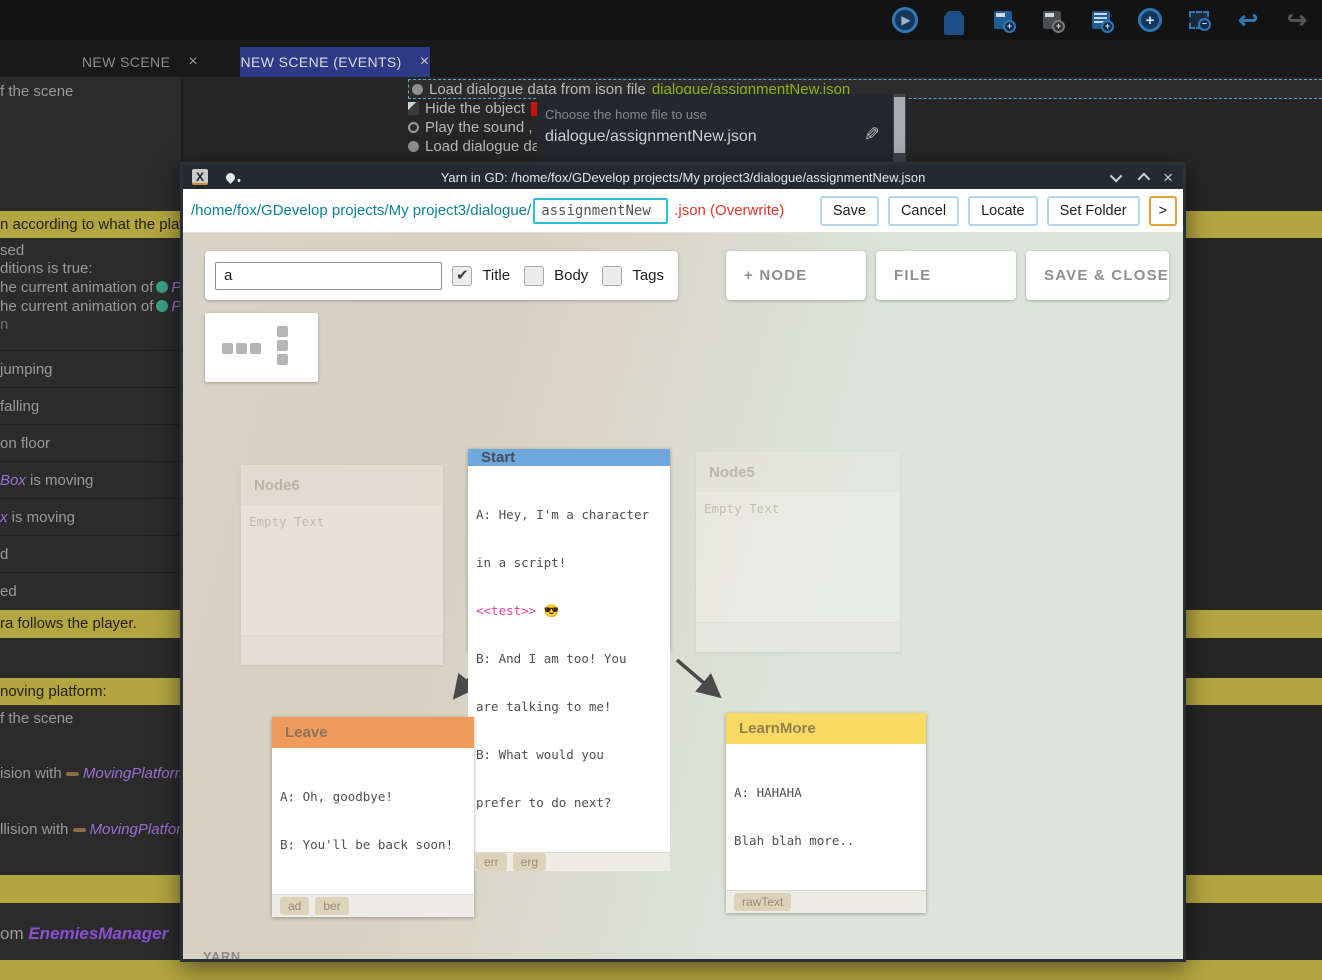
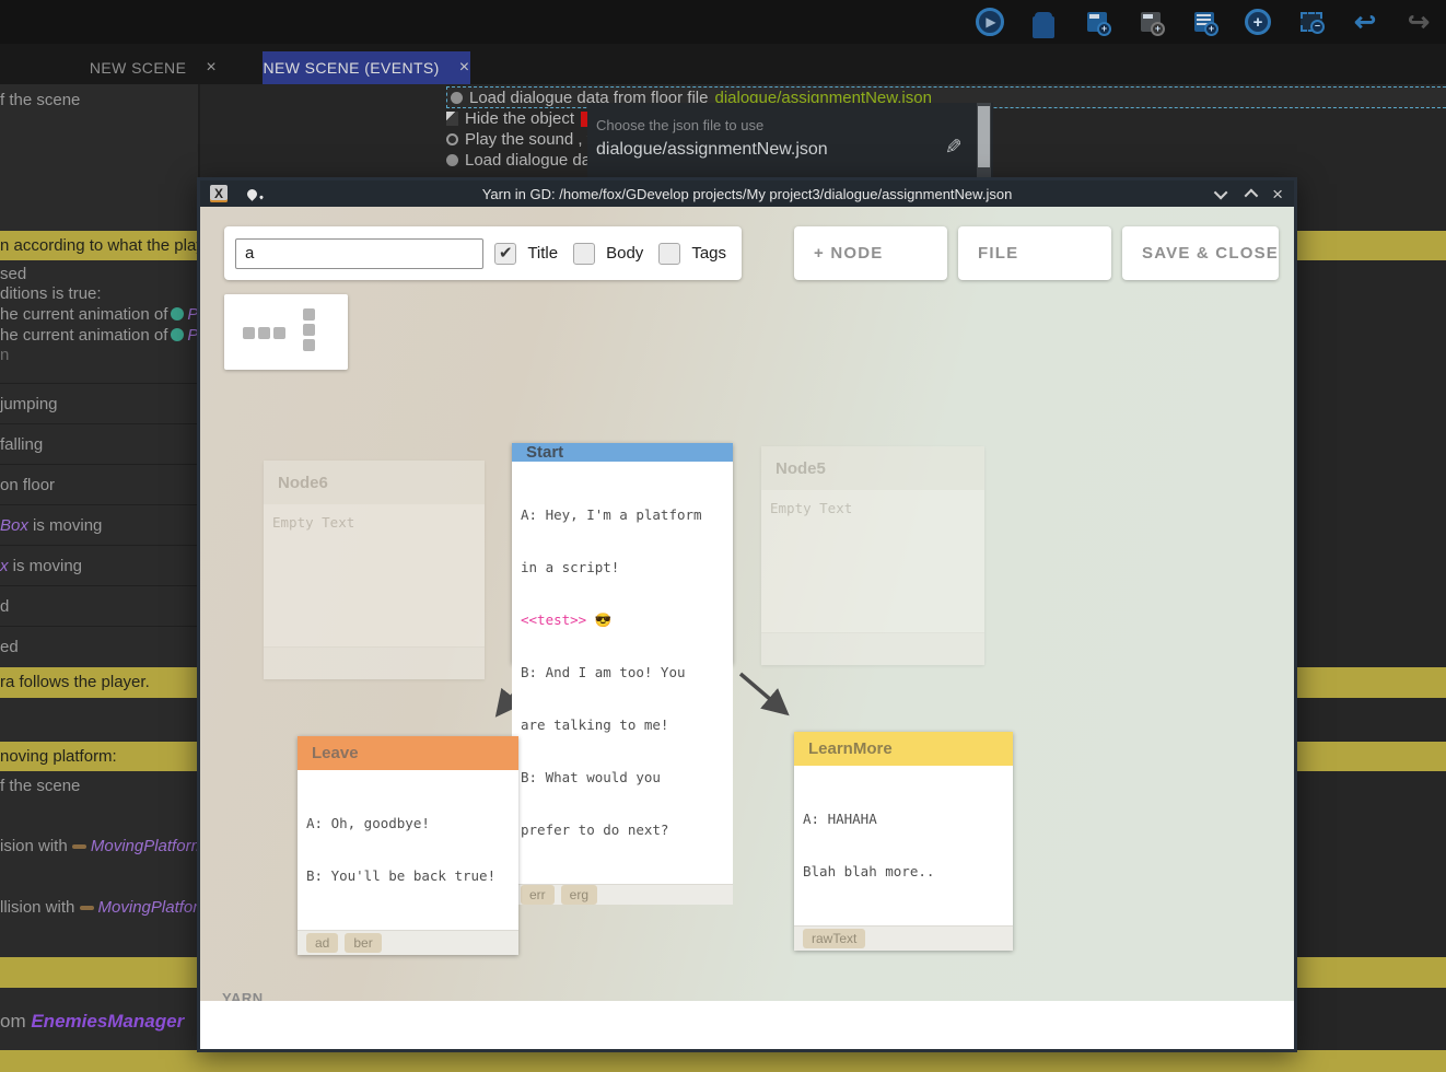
  ▶
  +
  +
  +
  +
  –
  ↩
  ↪
  NEW SCENE
  ×
  NEW SCENE (EVENTS)
  ×
  f the scene
  n according to what the pla
  sed
  ditions is true:
  he current animation of P
  he current animation of P
  n
  jumping
  falling
  on floor
  Box is moving
  x is moving
  d
  ed
  ra follows the player.
  noving platform:
  f the scene
  ision with MovingPlatfor
  llision with MovingPlatfor
  om EnemiesManager
- Load dialogue data from json file
+ Load dialogue data from floor file
  dialogue/assignmentNew.json
  Hide the object
  Play the sound ,
  Load dialogue da
- Choose the home file to use
+ Choose the json file to use
  dialogue/assignmentNew.json
  X
  Yarn in GD: /home/fox/GDevelop projects/My project3/dialogue/assignmentNew.json
  ×
- /home/fox/GDevelop projects/My project3/dialogue/
- assignmentNew
- .json (Overwrite)
- Save
- Cancel
- Locate
- Set Folder
- >
  a
  ✔
  Title
  Body
  Tags
  + NODE
  FILE
  SAVE & CLOSE
  Node6
  Empty Text
  Start
- A: Hey, I'm a character
+ A: Hey, I'm a platform
  in a script!
  <<test>> 😎
  B: And I am too! You
  are talking to me!
  B: What would you
  prefer to do next?
  err
  erg
  Node5
  Empty Text
  Leave
  A: Oh, goodbye!
- B: You'll be back soon!
+ B: You'll be back true!
  ad
  ber
  LearnMore
  A: HAHAHA
  Blah blah more..
  rawText
  YARN
